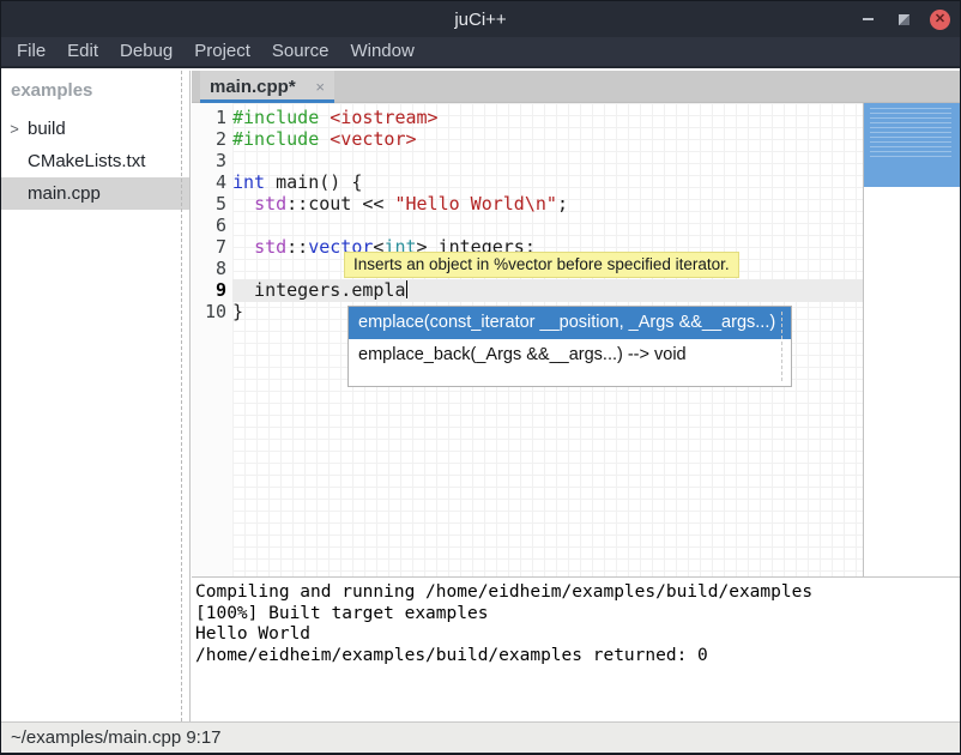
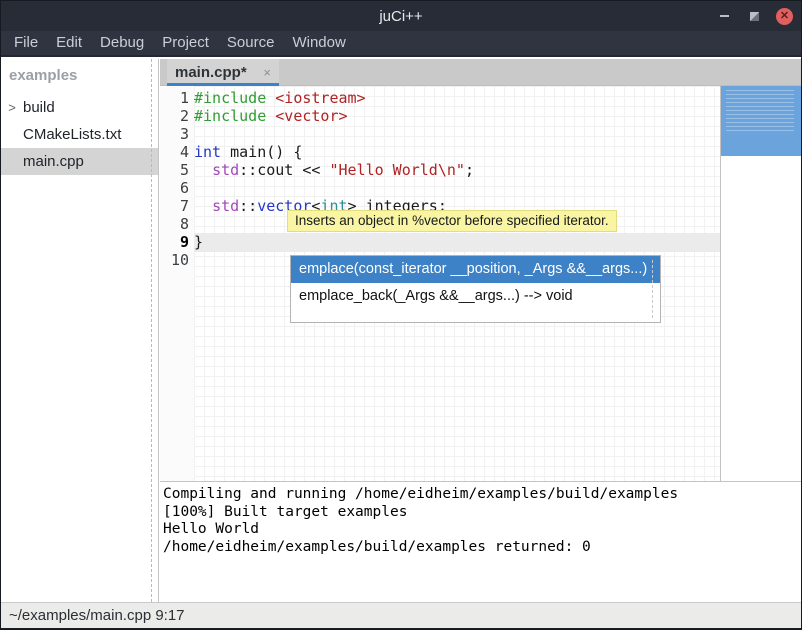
  juCi++
  ✕
  File
  Edit
  Debug
  Project
  Source
  Window
  examples
  >
  build
  CMakeLists.txt
  main.cpp
  main.cpp*
  ×
  1
  2
  3
  4
  5
  6
  7
  8
  9
  10
  #include <iostream>
  #include <vector>
  int main() {
  std::cout << "Hello World\n";
  std::vector<int> integers;
- integers.empla
  }
  Inserts an object in %vector before specified iterator.
  emplace(const_iterator __position, _Args &&__args...)
  emplace_back(_Args &&__args...) --> void
  Compiling and running /home/eidheim/examples/build/examples
  [100%] Built target examples
  Hello World
  /home/eidheim/examples/build/examples returned: 0
  ~/examples/main.cpp 9:17
